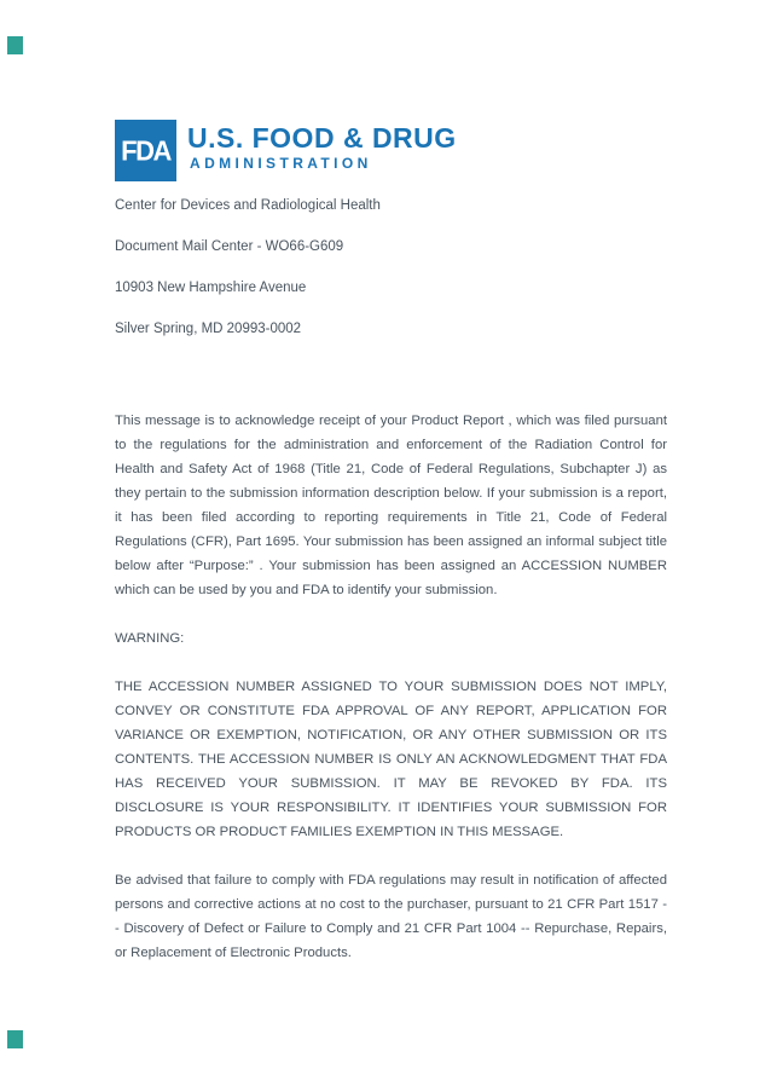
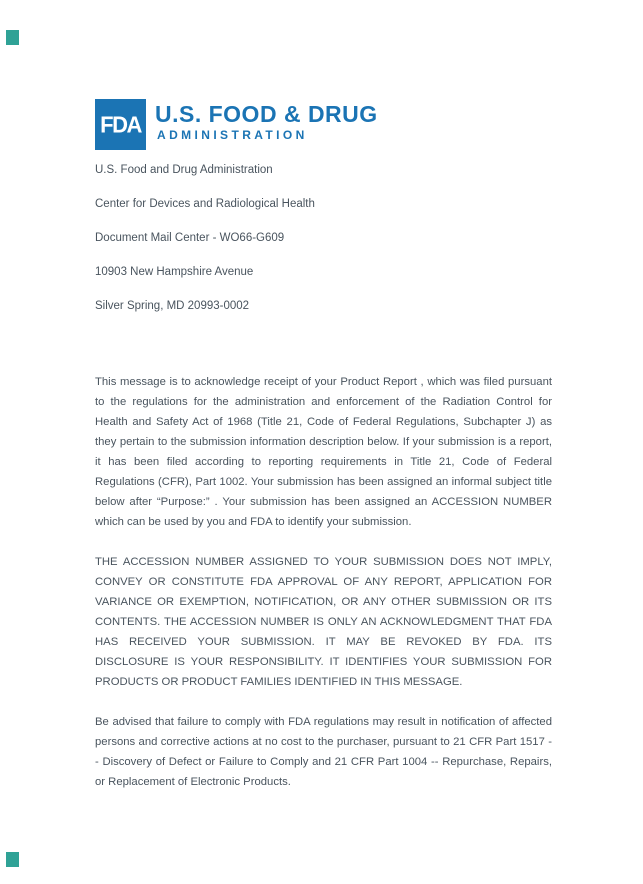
  FDA
  U.S. FOOD & DRUG
  ADMINISTRATION
+ U.S. Food and Drug Administration
  Center for Devices and Radiological Health
  Document Mail Center - WO66-G609
  10903 New Hampshire Avenue
  Silver Spring, MD 20993-0002
- This message is to acknowledge receipt of your Product Report , which was filed pursuant to the regulations for the administration and enforcement of the Radiation Control for Health and Safety Act of 1968 (Title 21, Code of Federal Regulations, Subchapter J) as they pertain to the submission information description below. If your submission is a report, it has been filed according to reporting requirements in Title 21, Code of Federal Regulations (CFR), Part 1695. Your submission has been assigned an informal subject title below after “Purpose:” . Your submission has been assigned an ACCESSION NUMBER which can be used by you and FDA to identify your submission.
+ This message is to acknowledge receipt of your Product Report , which was filed pursuant to the regulations for the administration and enforcement of the Radiation Control for Health and Safety Act of 1968 (Title 21, Code of Federal Regulations, Subchapter J) as they pertain to the submission information description below. If your submission is a report, it has been filed according to reporting requirements in Title 21, Code of Federal Regulations (CFR), Part 1002. Your submission has been assigned an informal subject title below after “Purpose:” . Your submission has been assigned an ACCESSION NUMBER which can be used by you and FDA to identify your submission.
- WARNING:
- THE ACCESSION NUMBER ASSIGNED TO YOUR SUBMISSION DOES NOT IMPLY, CONVEY OR CONSTITUTE FDA APPROVAL OF ANY REPORT, APPLICATION FOR VARIANCE OR EXEMPTION, NOTIFICATION, OR ANY OTHER SUBMISSION OR ITS CONTENTS. THE ACCESSION NUMBER IS ONLY AN ACKNOWLEDGMENT THAT FDA HAS RECEIVED YOUR SUBMISSION. IT MAY BE REVOKED BY FDA. ITS DISCLOSURE IS YOUR RESPONSIBILITY. IT IDENTIFIES YOUR SUBMISSION FOR PRODUCTS OR PRODUCT FAMILIES EXEMPTION IN THIS MESSAGE.
+ THE ACCESSION NUMBER ASSIGNED TO YOUR SUBMISSION DOES NOT IMPLY, CONVEY OR CONSTITUTE FDA APPROVAL OF ANY REPORT, APPLICATION FOR VARIANCE OR EXEMPTION, NOTIFICATION, OR ANY OTHER SUBMISSION OR ITS CONTENTS. THE ACCESSION NUMBER IS ONLY AN ACKNOWLEDGMENT THAT FDA HAS RECEIVED YOUR SUBMISSION. IT MAY BE REVOKED BY FDA. ITS DISCLOSURE IS YOUR RESPONSIBILITY. IT IDENTIFIES YOUR SUBMISSION FOR PRODUCTS OR PRODUCT FAMILIES IDENTIFIED IN THIS MESSAGE.
  Be advised that failure to comply with FDA regulations may result in notification of affected persons and corrective actions at no cost to the purchaser, pursuant to 21 CFR Part 1517 -- Discovery of Defect or Failure to Comply and 21 CFR Part 1004 -- Repurchase, Repairs, or Replacement of Electronic Products.
